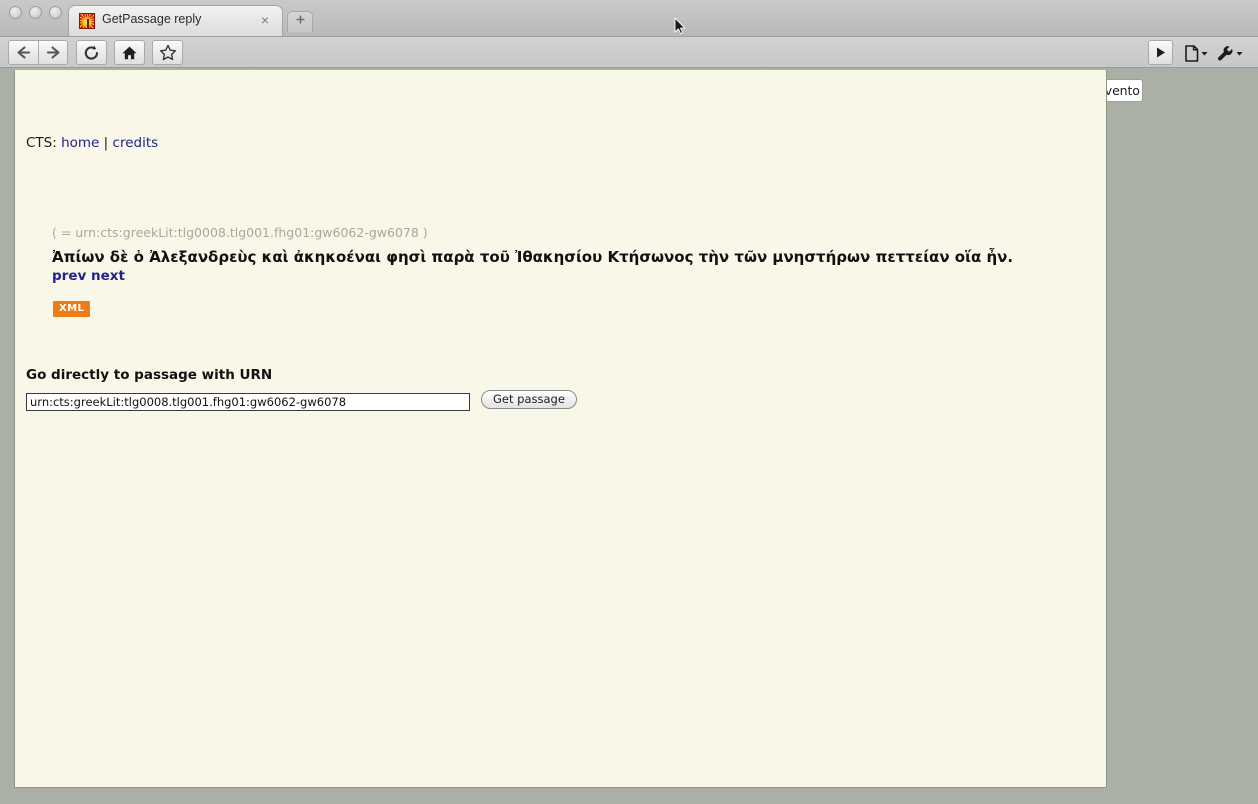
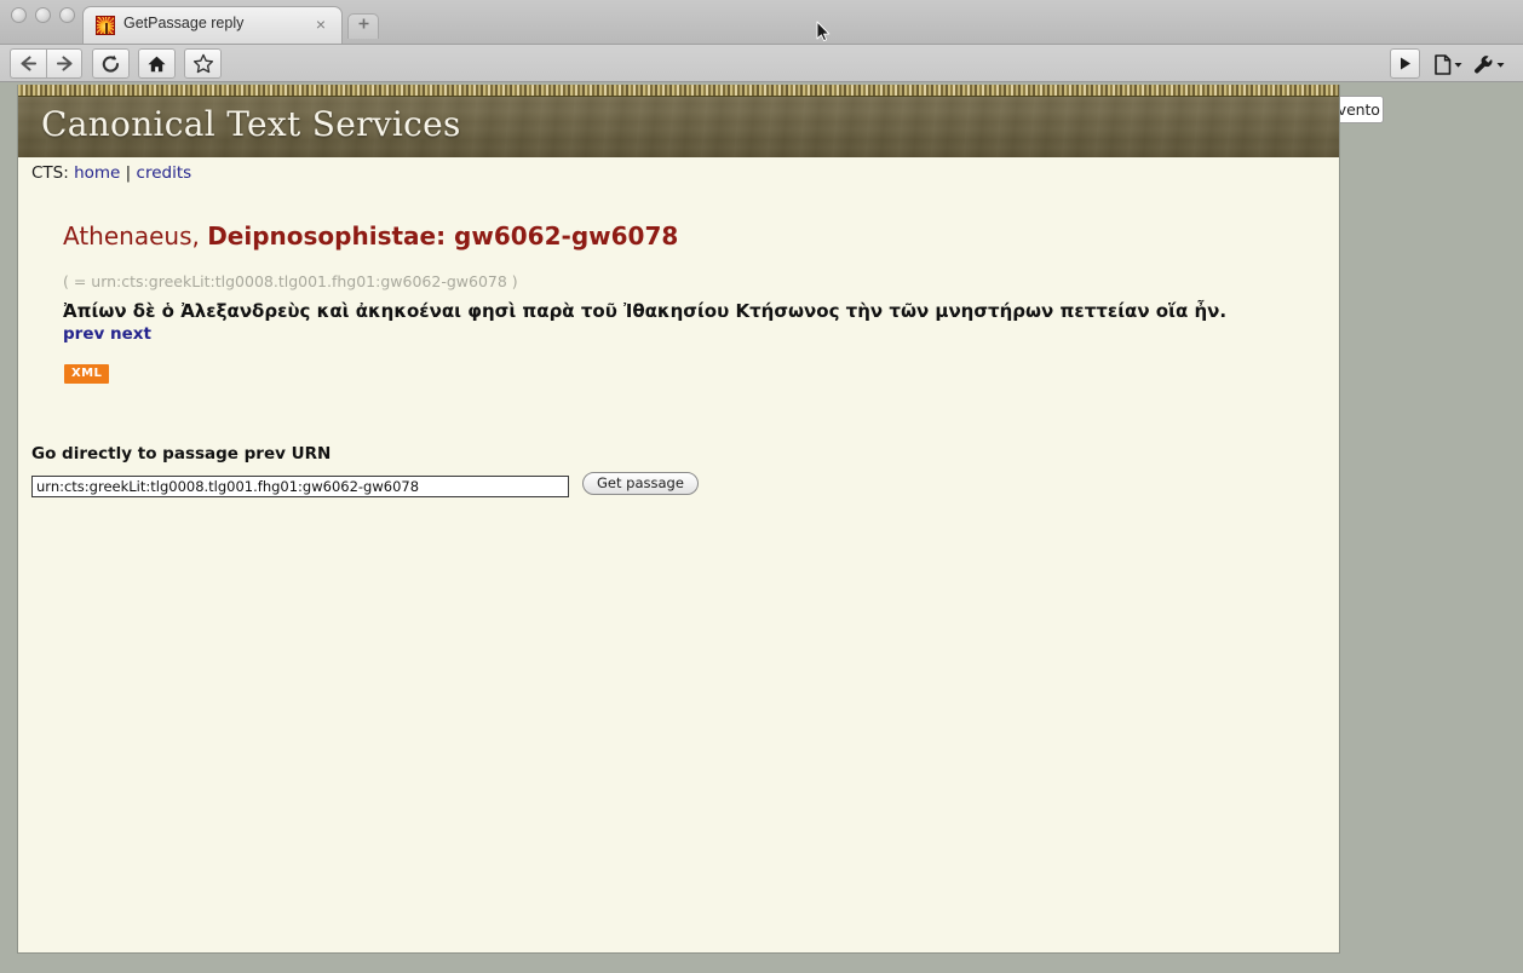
  GetPassage reply
  ×
+ Canonical Text Services
  CTS: home | credits
+ Athenaeus, Deipnosophistae: gw6062-gw6078
  ( = urn:cts:greekLit:tlg0008.tlg001.fhg01:gw6062-gw6078 )
  Ἀπίων δὲ ὁ Ἀλεξανδρεὺς καὶ ἀκηκοέναι φησὶ παρὰ τοῦ Ἰθακησίου Κτήσωνος τὴν τῶν μνηστήρων πεττείαν οἵα ἦν.
  prev next
  XML
- Go directly to passage with URN
+ Go directly to passage prev URN
  urn:cts:greekLit:tlg0008.tlg001.fhg01:gw6062-gw6078
  Get passage
